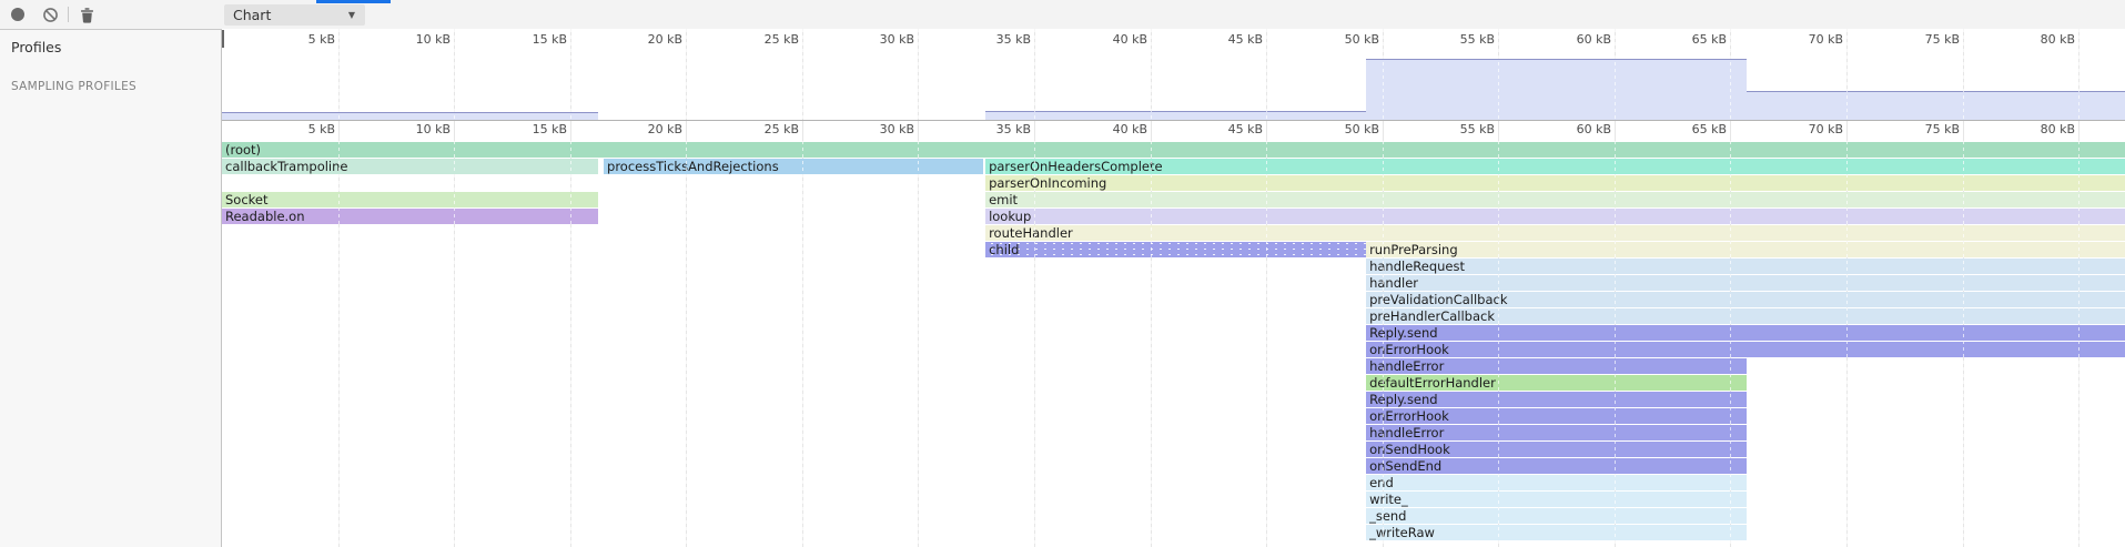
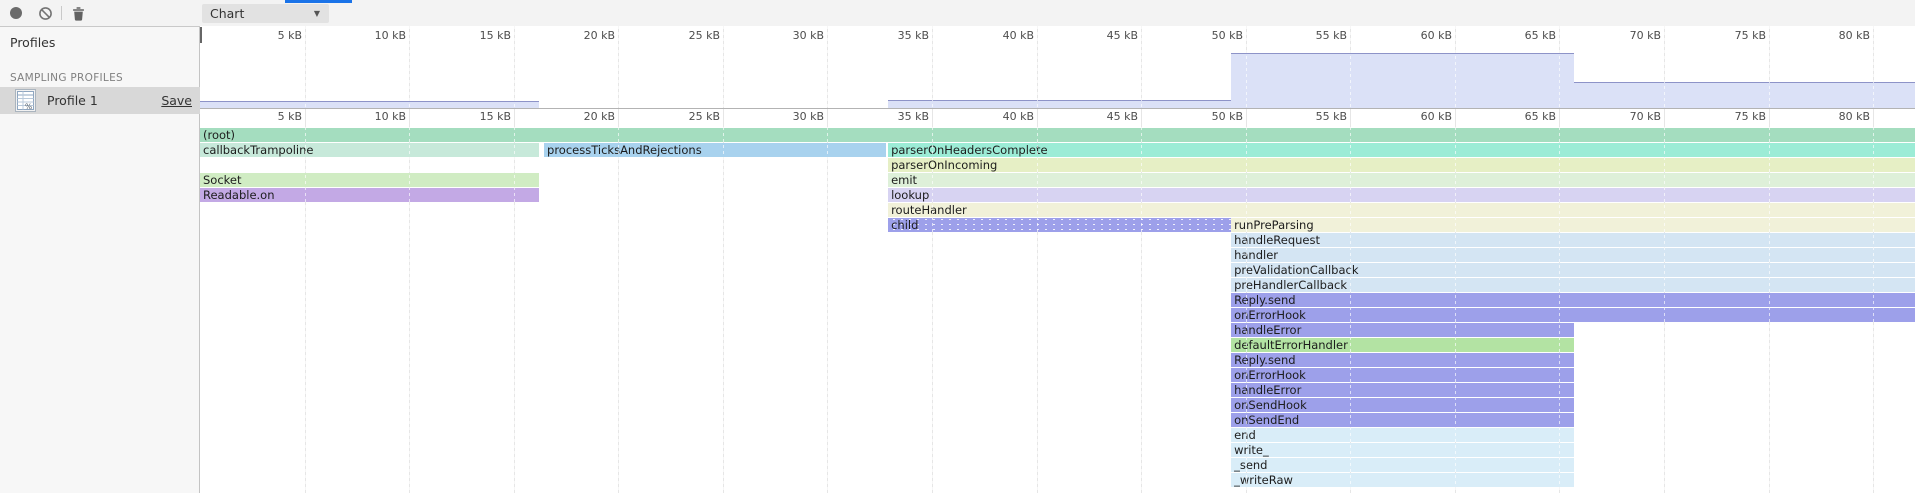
  Chart
  ▼
  Profiles
  SAMPLING PROFILES
+ %
+ Profile 1
+ Save
  (root)
  callbackTrampoline
  processTickAndRejections
  parsernHeadersComplete
  parsernIncoming
  Socket
  emit
  Readable.on
  lookup
  routeHandler
  child
  runPreParsing
  handleRequest
  handler
  preValidationCallback
  preHandlerCallback
  Rply.send
  onErrorHook
  handleError
  defaultErrorHandler
  Rply.send
  onErrorHook
  handleError
  onSendHook
  onSendEnd
  end
  wite_
  _send
  _writeRaw
  5 kB
  5 kB
  10 kB
  10 kB
  15 kB
  15 kB
  20 kB
  20 kB
  25 kB
  25 kB
  30 kB
  30 kB
  35 kB
  35 kB
  40 kB
  40 kB
  45 kB
  45 kB
  50 kB
  50 kB
  55 kB
  55 kB
  60 kB
  60 kB
  65 kB
  65 kB
  70 kB
  70 kB
  75 kB
  75 kB
  80 kB
  80 kB
